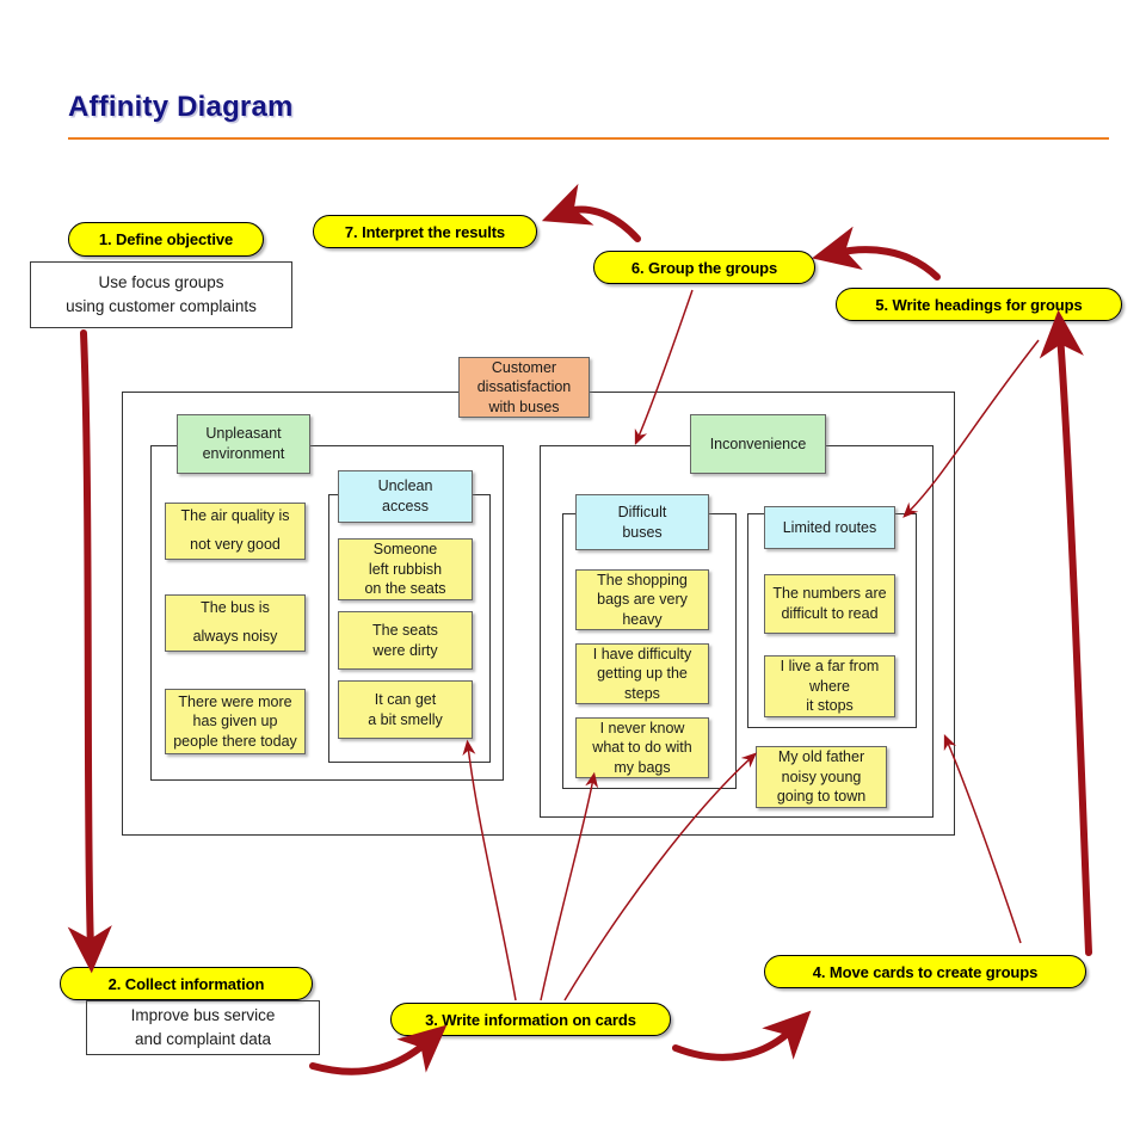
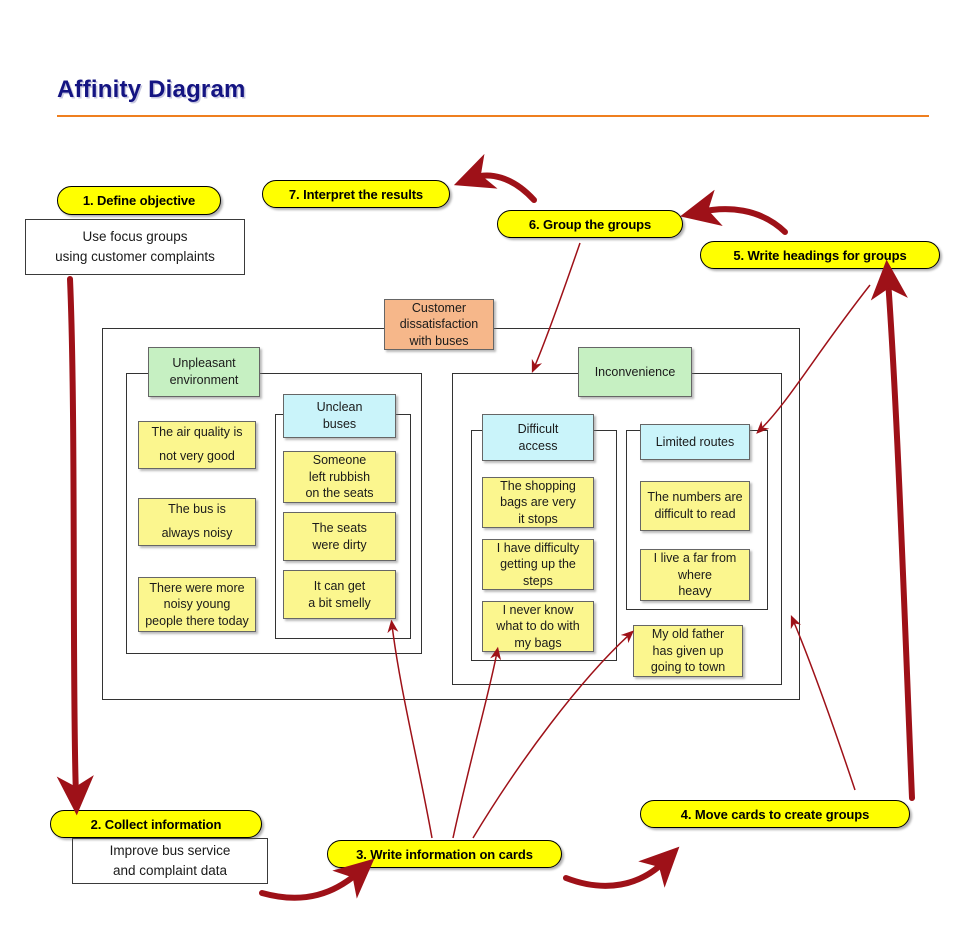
  Affinity Diagram
  1. Define objective
  7. Interpret the results
  6. Group the groups
  5. Write headings for groups
  2. Collect information
  3. Write information on cards
  4. Move cards to create groups
  Use focus groups
  using customer complaints
  Improve bus service
  and complaint data
  Customer
  dissatisfaction
  with buses
  Unpleasant
  environment
  The air quality is
  not very good
  The bus is
  always noisy
  There were more
- has given up
+ noisy young
  people there today
  Unclean
- access
+ buses
  Someone
  left rubbish
  on the seats
  The seats
  were dirty
  It can get
  a bit smelly
  Inconvenience
  Difficult
- buses
+ access
  The shopping
  bags are very
- heavy
+ it stops
  I have difficulty
  getting up the
  steps
  I never know
  what to do with
  my bags
  Limited routes
  The numbers are
  difficult to read
  I live a far from
  where
- it stops
+ heavy
  My old father
- noisy young
+ has given up
  going to town
